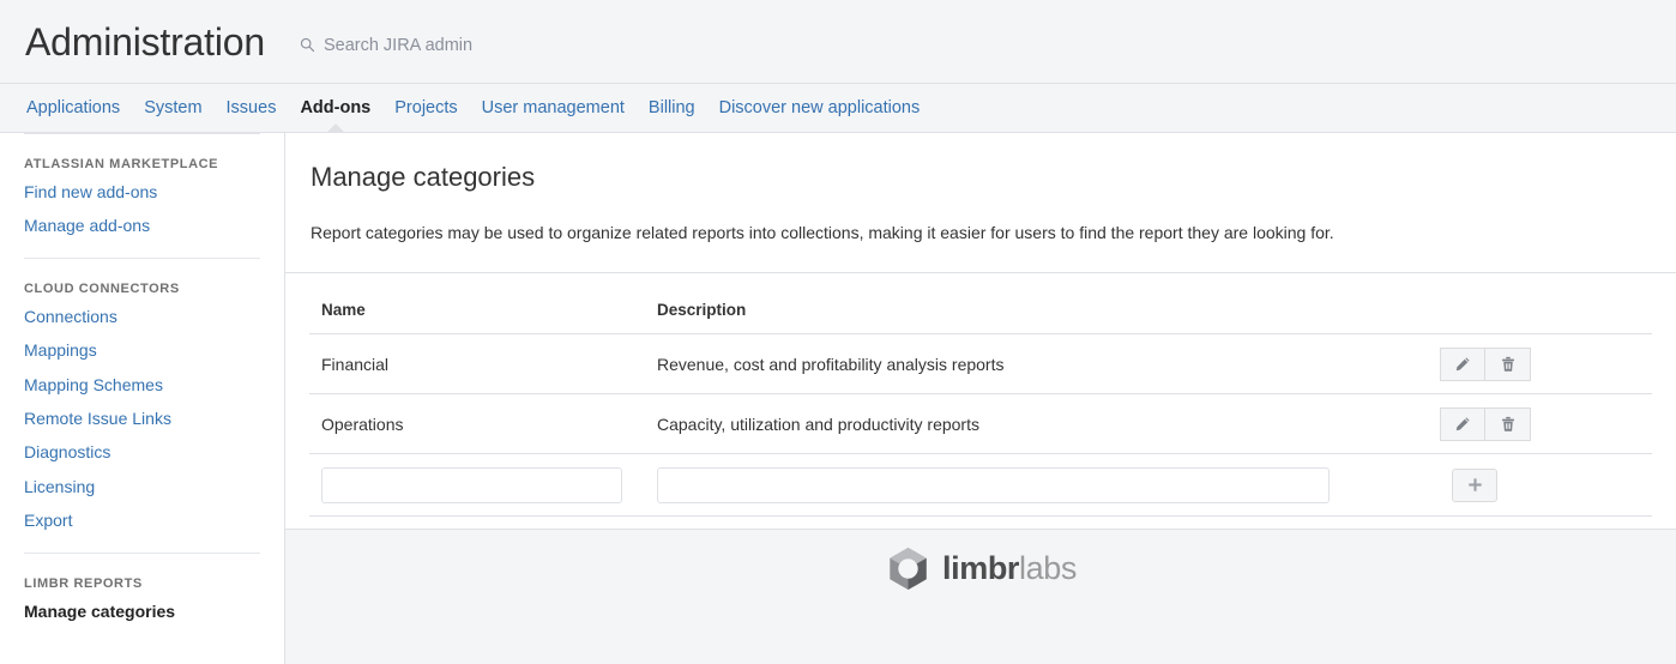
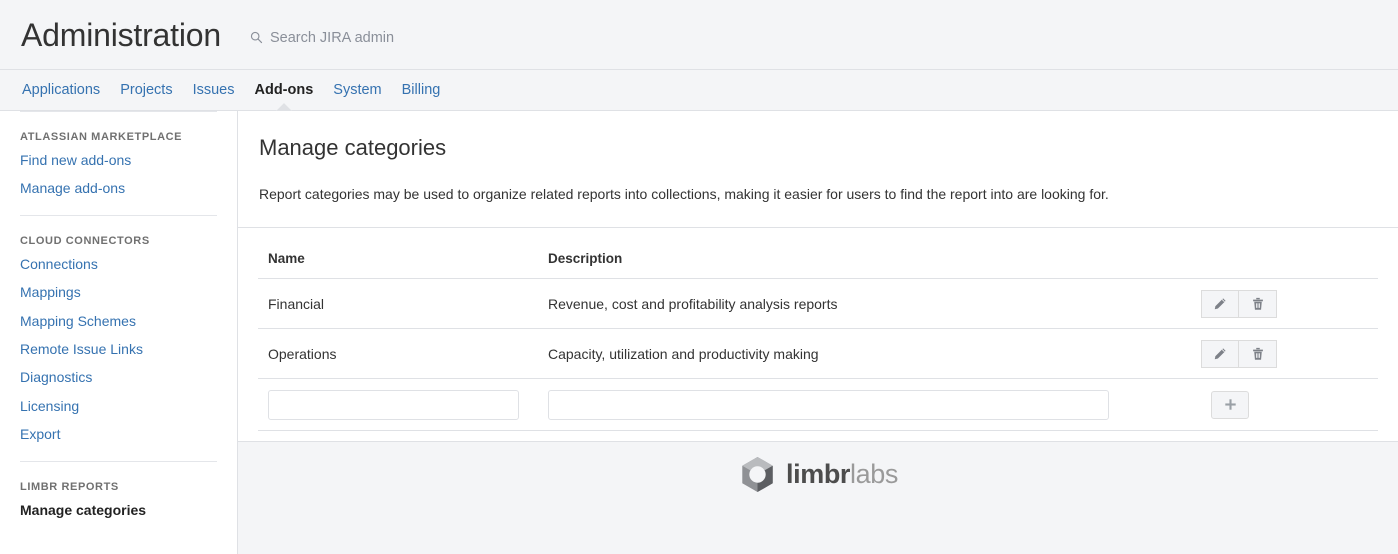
  Administration
  Search JIRA admin
  Applications
- System
+ Projects
  Issues
  Add-ons
- Projects
+ System
- User management
  Billing
- Discover new applications
  ATLASSIAN MARKETPLACE
  Find new add-ons
  Manage add-ons
  CLOUD CONNECTORS
  Connections
  Mappings
  Mapping Schemes
  Remote Issue Links
  Diagnostics
  Licensing
  Export
  LIMBR REPORTS
  Manage categories
  Manage categories
- Report categories may be used to organize related reports into collections, making it easier for users to find the report they are looking for.
+ Report categories may be used to organize related reports into collections, making it easier for users to find the report into are looking for.
  Name	Description
  Financial	Revenue, cost and profitability analysis reports
- Operations	Capacity, utilization and productivity reports
+ Operations	Capacity, utilization and productivity making
  limbrlabs
